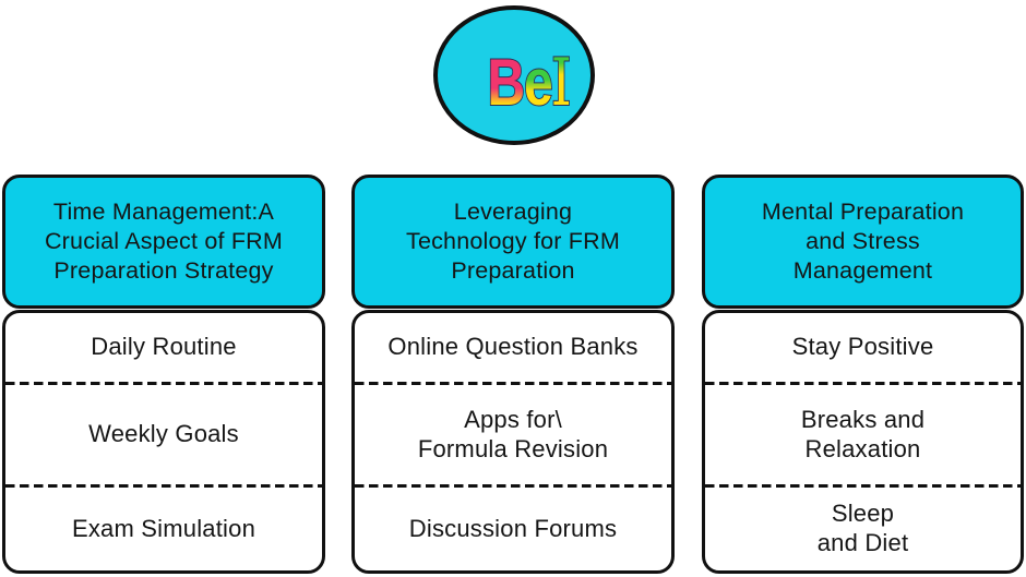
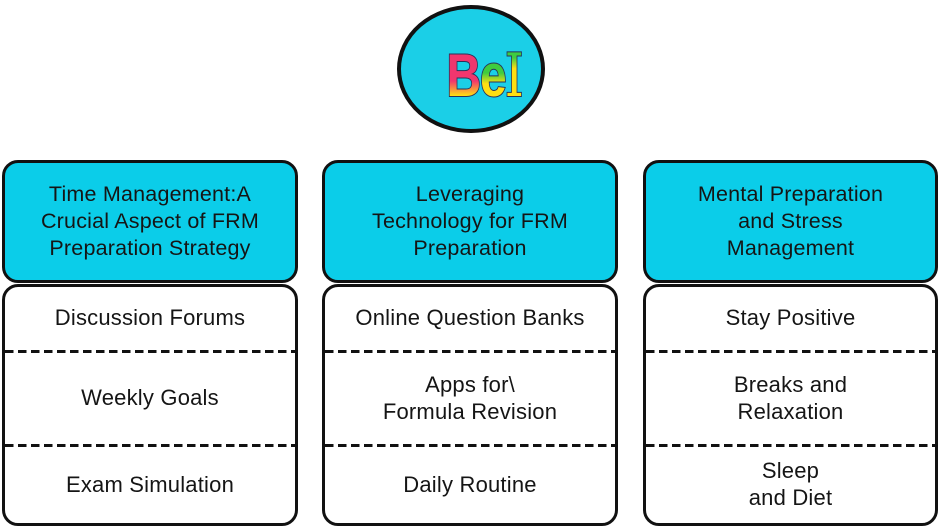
  B
  e
  I
  Time Management:A
  Crucial Aspect of FRM
  Preparation Strategy
- Daily Routine
+ Discussion Forums
  Weekly Goals
  Exam Simulation
  Leveraging
  Technology for FRM
  Preparation
  Online Question Banks
  Apps for\
  Formula Revision
- Discussion Forums
+ Daily Routine
  Mental Preparation
  and Stress
  Management
  Stay Positive
  Breaks and
  Relaxation
  Sleep
  and Diet
